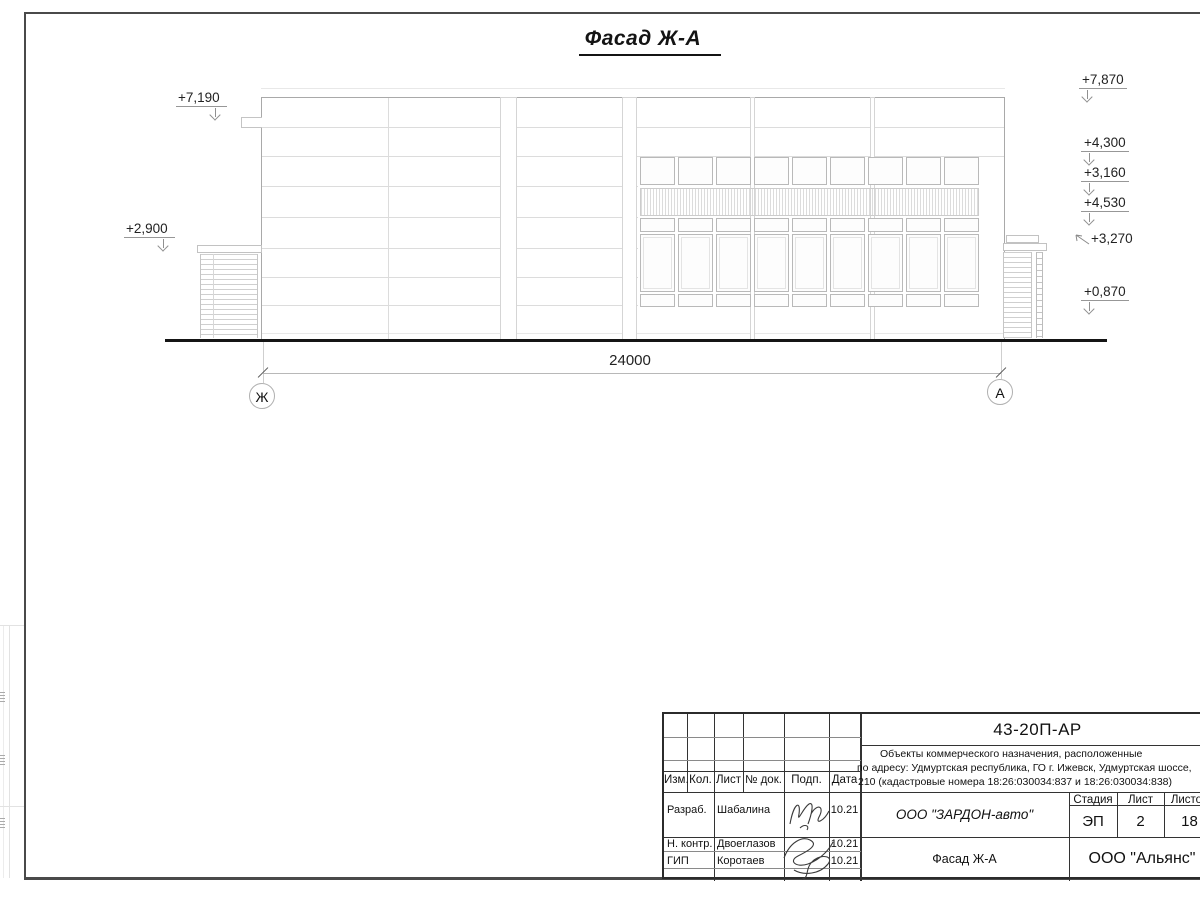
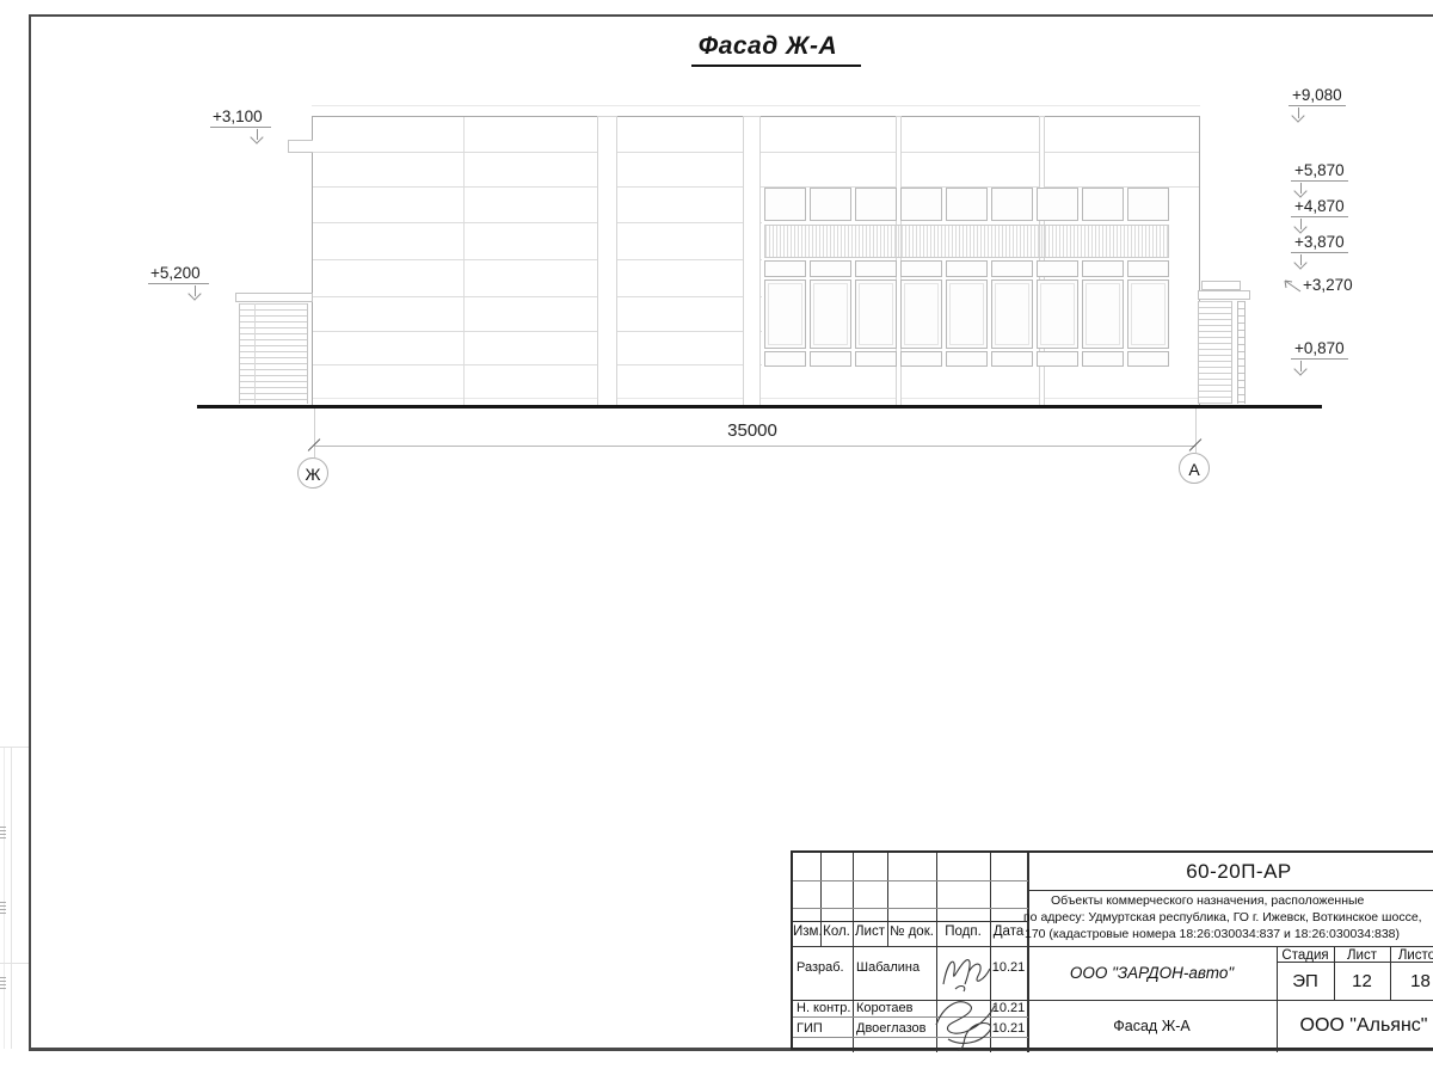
  Фасад Ж-А
- 24000
+ 35000
  Ж
  А
- +7,190
+ +3,100
- +2,900
+ +5,200
- +7,870
+ +9,080
- +4,300
+ +5,870
- +3,160
+ +4,870
- +4,530
+ +3,870
  +3,270
  +0,870
  Изм
  Кол.
  Лист
  № док.
  Подп.
  Дата
  Разраб.
  Шабалина
  10.21
  Н. контр.
- Двоеглазов
+ Коротаев
  10.21
  ГИП
- Коротаев
+ Двоеглазов
  10.21
- 43-20П-АР
+ 60-20П-АР
  Объекты коммерческого назначения, расположенные
- по адресу: Удмуртская республика, ГО г. Ижевск, Удмуртская шоссе,
+ по адресу: Удмуртская республика, ГО г. Ижевск, Воткинское шоссе,
- 210 (кадастровые номера 18:26:030034:837 и 18:26:030034:838)
+ 170 (кадастровые номера 18:26:030034:837 и 18:26:030034:838)
  ООО "ЗАРДОН-авто"
  Стадия
  Лист
  Листо
  ЭП
- 2
+ 12
  18
  Фасад Ж-А
  ООО "Альянс"
